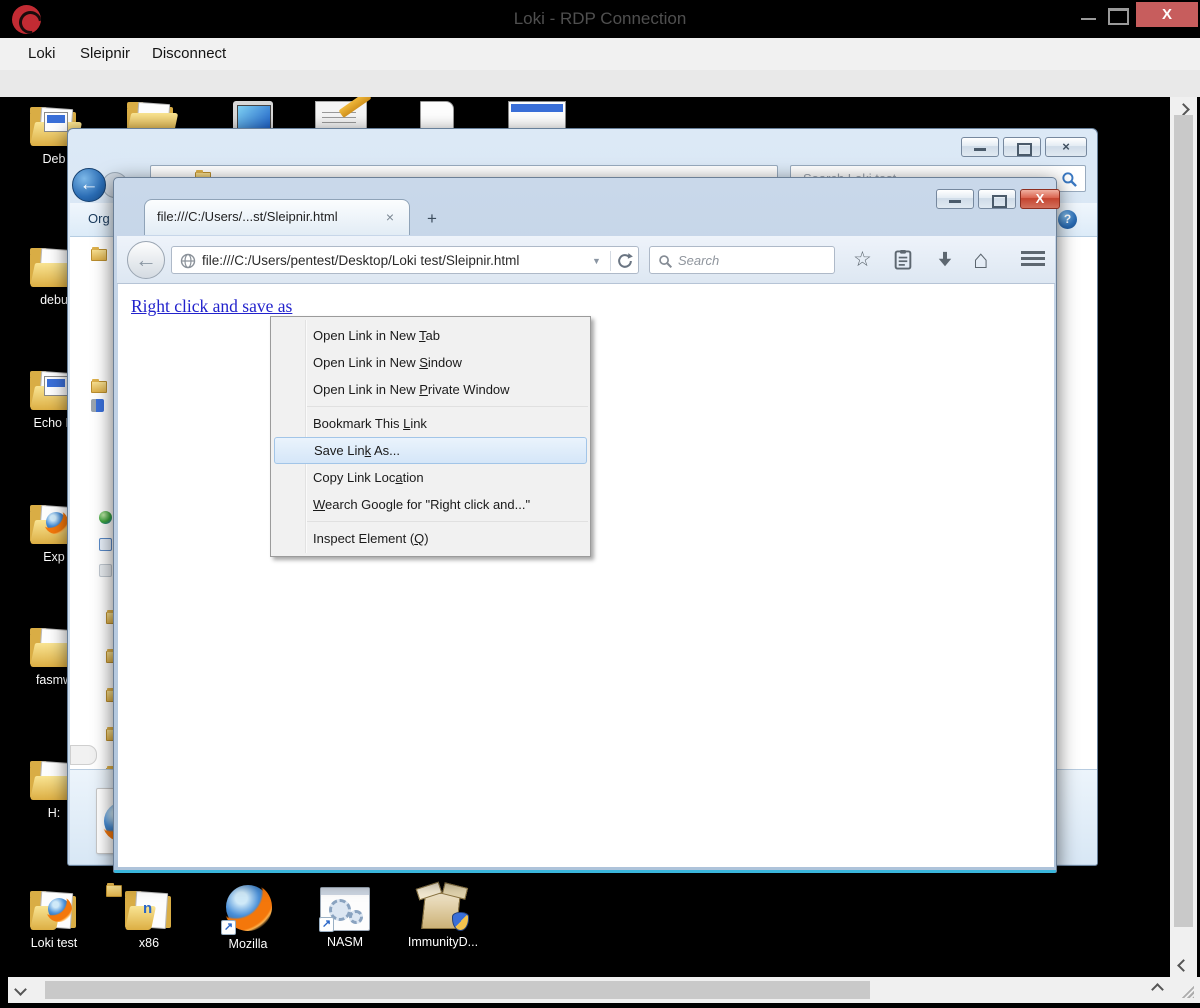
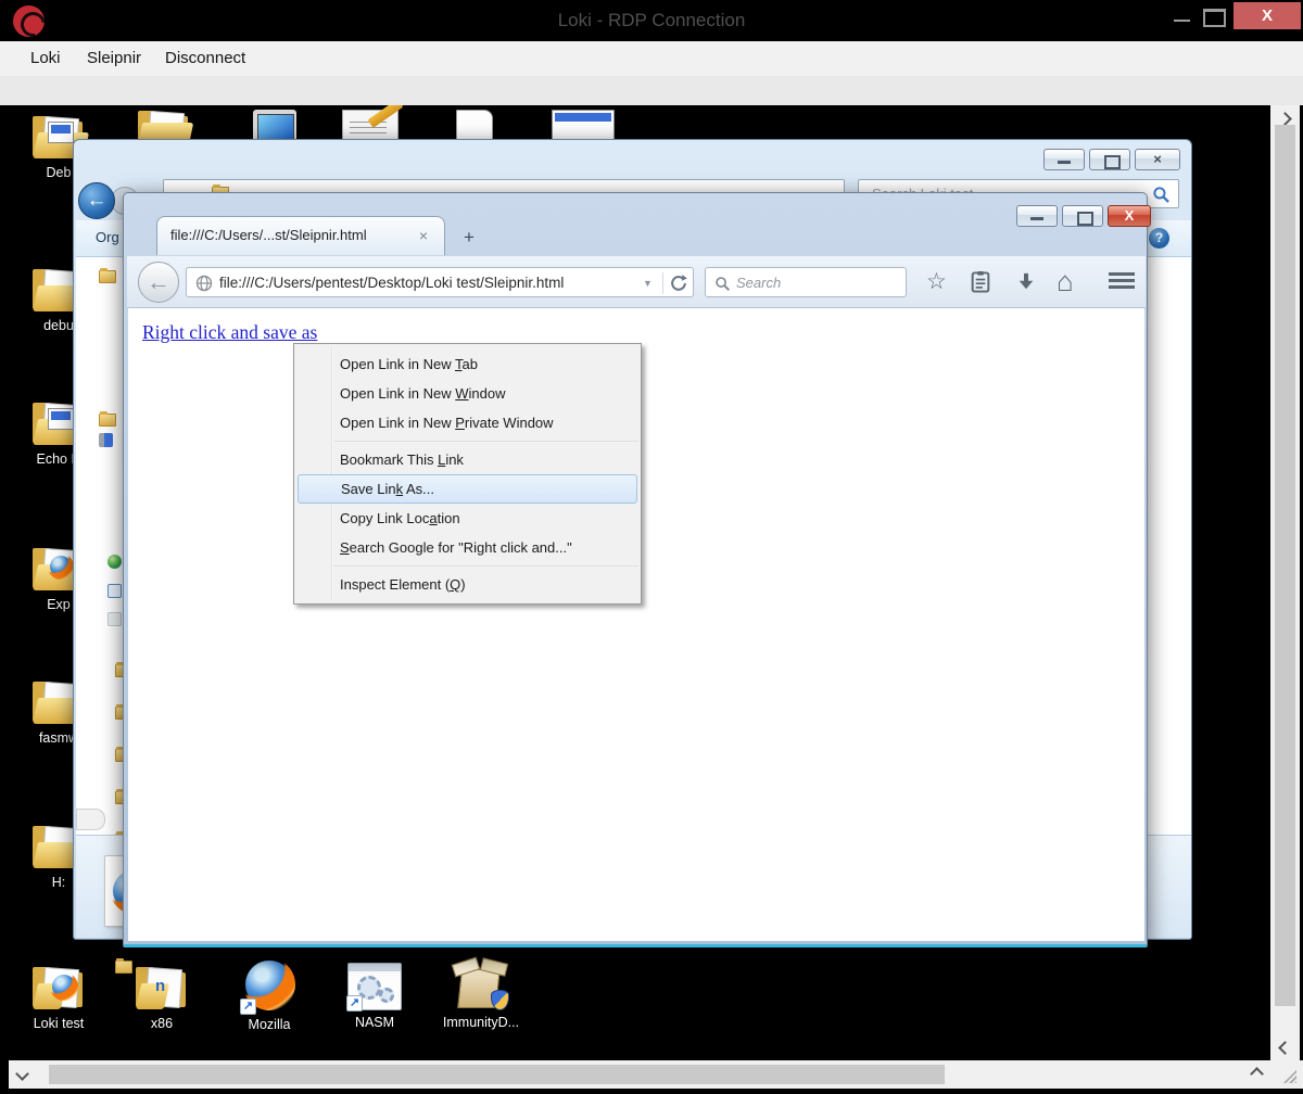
  Loki - RDP Connection
  X
  Loki
  Sleipnir
  Disconnect
  Deb
  debu
  Echo
  Exp
  fasm
  H:
  Loki test
  n
  x86
  ↗
  Mozilla
  ↗
  NASM
  ImmunityD...
  ×
  ←
  Org
  ?
  file:///C:/Users/...st/Sleipnir.html
  ×
  +
  X
  ←
  file:///C:/Users/pentest/Desktop/Loki test/Sleipnir.html
  ▼
  Search
  ☆
  ⌂
  Right click and save as
  Open Link in New Tab
- Open Link in New Sindow
+ Open Link in New Window
  Open Link in New Private Window
  Bookmark This Link
  Save Link As...
  Copy Link Location
- Wearch Google for "Right click and..."
+ Search Google for "Right click and..."
  Inspect Element (Q)
